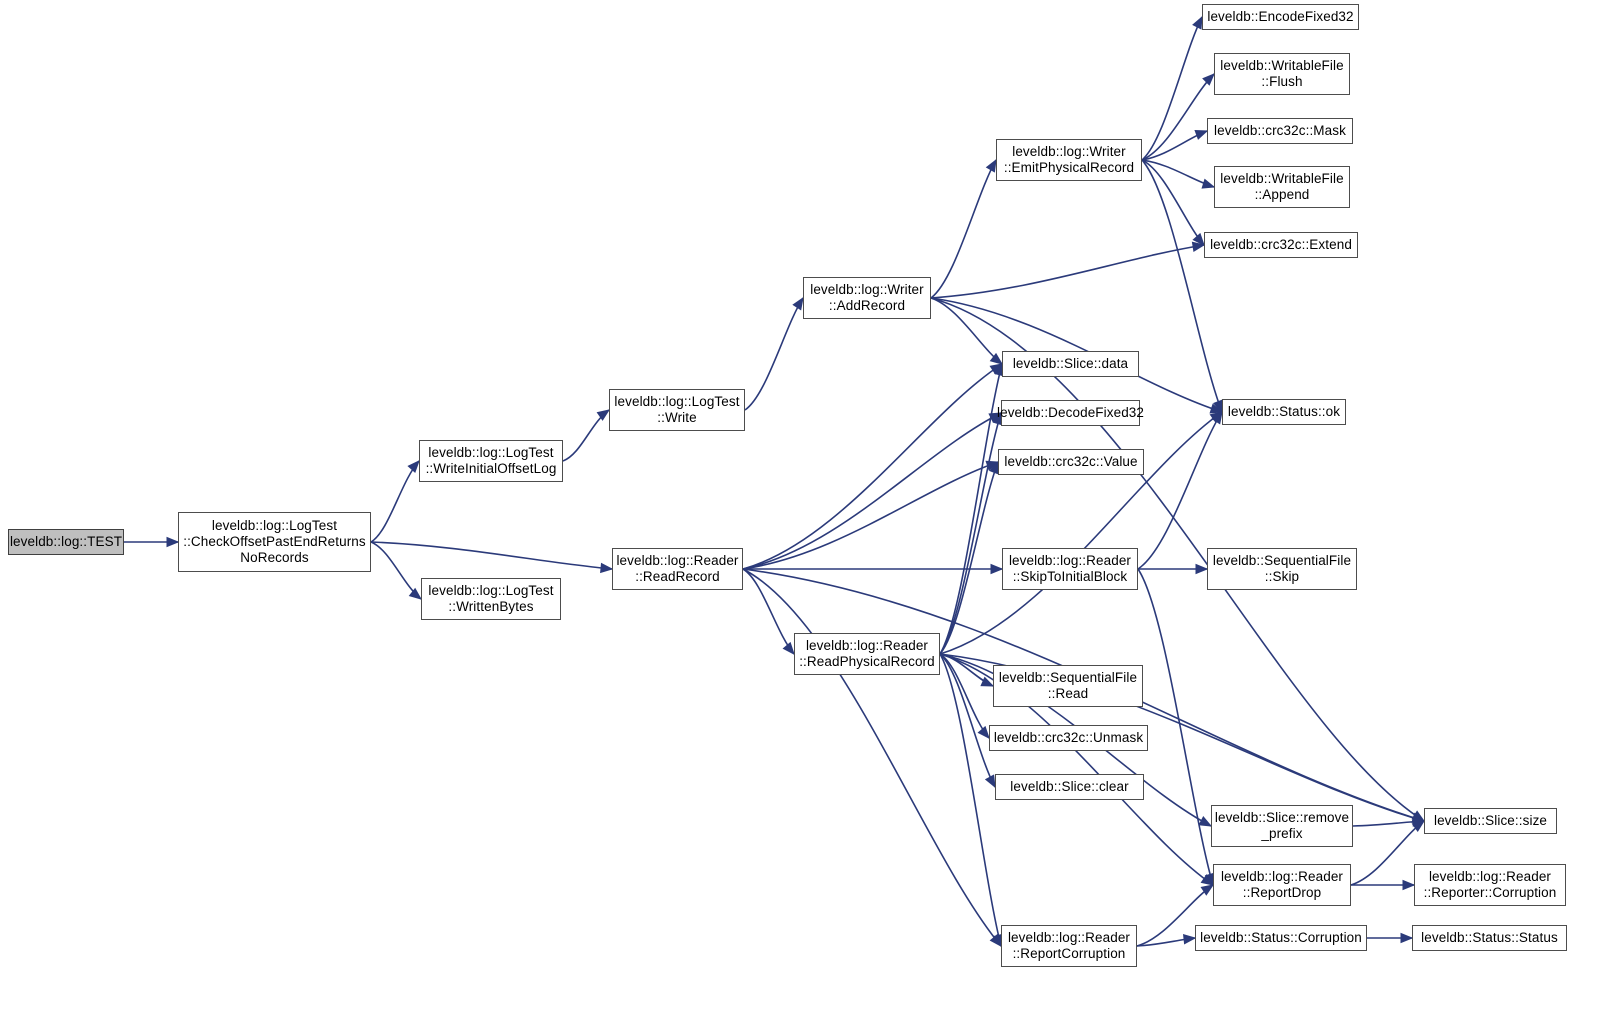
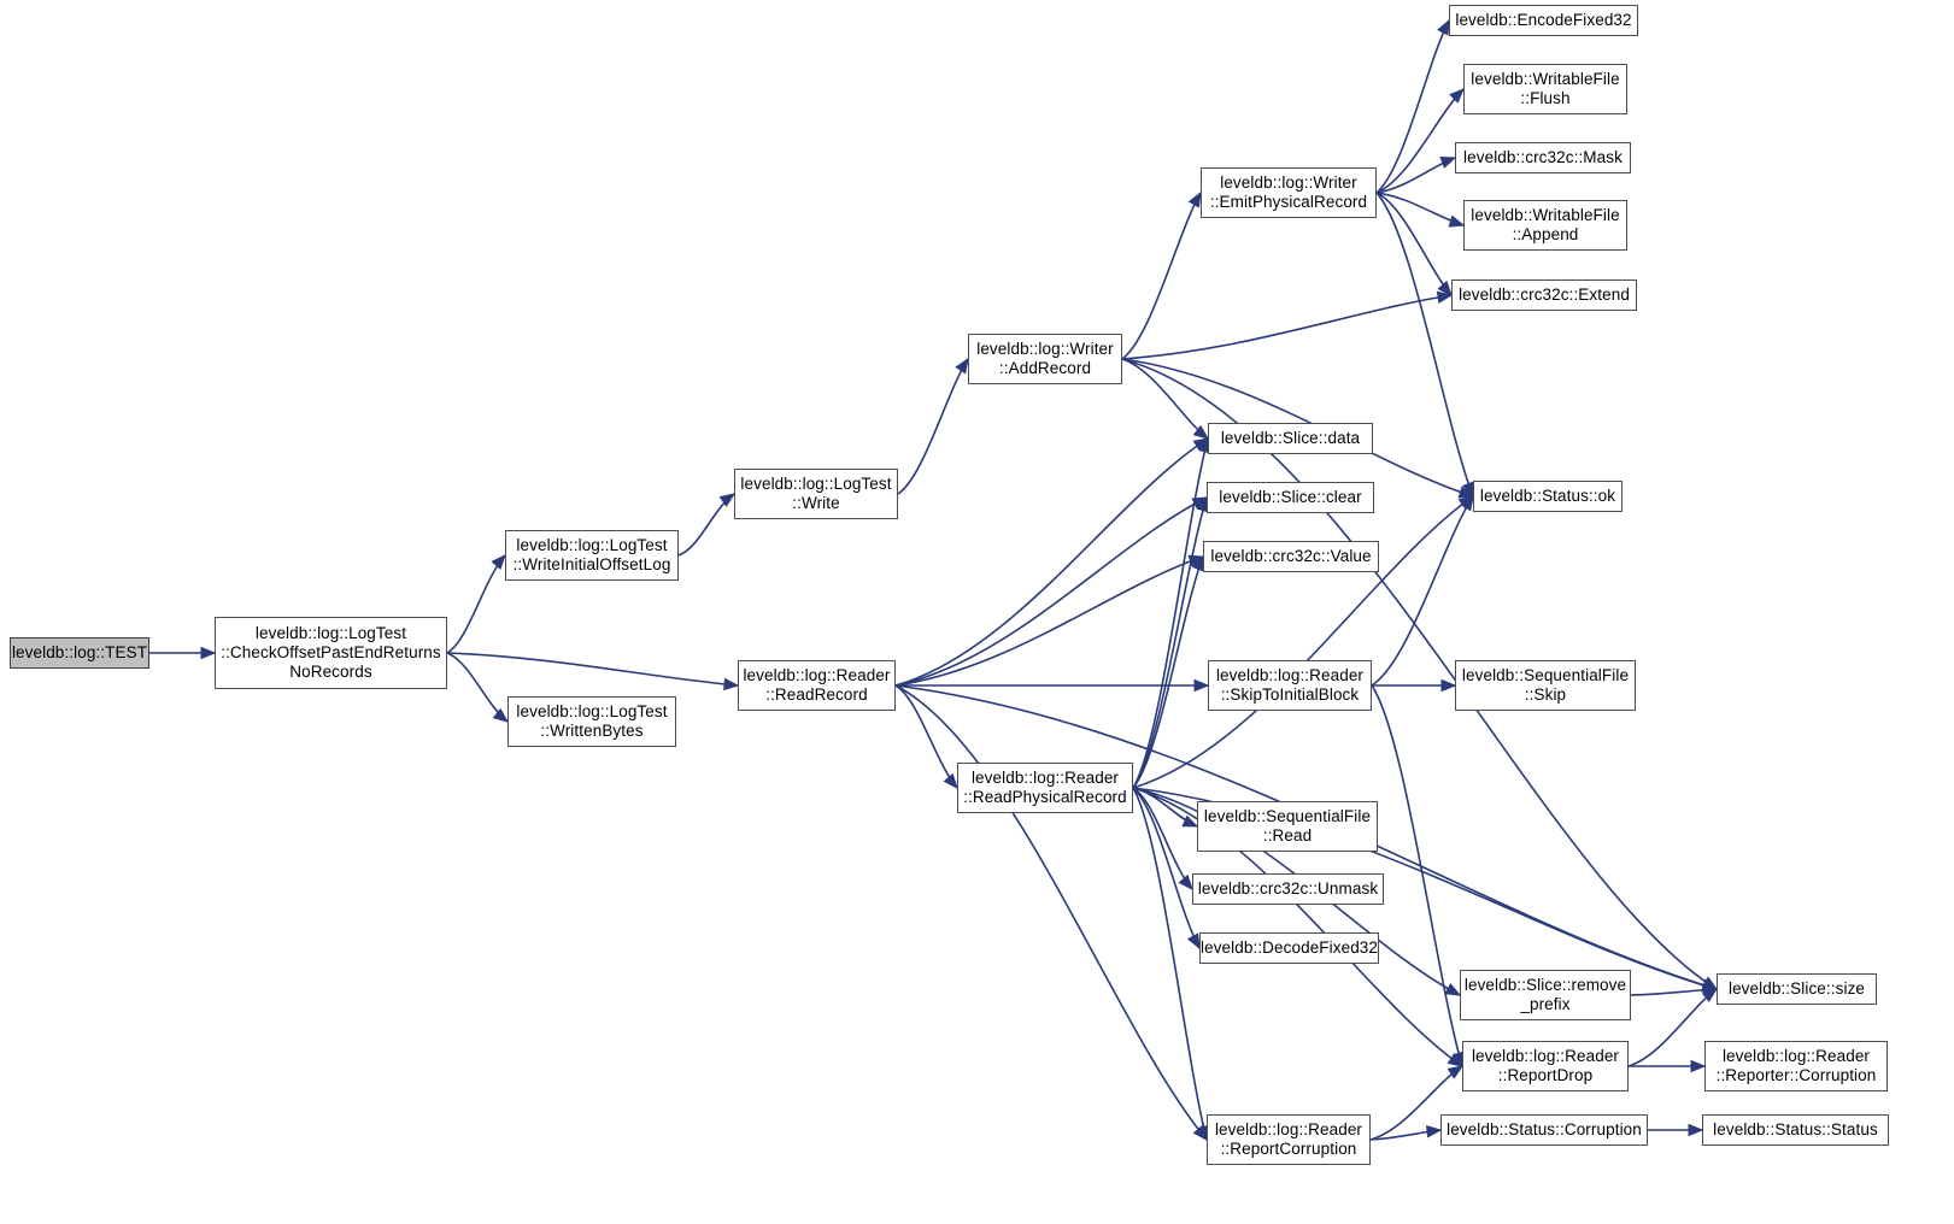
  leveldb::log::TEST
  leveldb::log::LogTest
  ::CheckOffsetPastEndReturns
  NoRecords
  leveldb::log::LogTest
  ::WriteInitialOffsetLog
  leveldb::log::LogTest
  ::WrittenBytes
  leveldb::log::LogTest
  ::Write
  leveldb::log::Reader
  ::ReadRecord
  leveldb::log::Writer
  ::AddRecord
  leveldb::log::Reader
  ::ReadPhysicalRecord
  leveldb::log::Writer
  ::EmitPhysicalRecord
  leveldb::Slice::data
- leveldb::DecodeFixed32
+ leveldb::Slice::clear
  leveldb::crc32c::Value
  leveldb::log::Reader
  ::SkipToInitialBlock
  leveldb::SequentialFile
  ::Read
  leveldb::crc32c::Unmask
- leveldb::Slice::clear
+ leveldb::DecodeFixed32
  leveldb::log::Reader
  ::ReportCorruption
  leveldb::EncodeFixed32
  leveldb::WritableFile
  ::Flush
  leveldb::crc32c::Mask
  leveldb::WritableFile
  ::Append
  leveldb::crc32c::Extend
  leveldb::Status::ok
  leveldb::SequentialFile
  ::Skip
  leveldb::Slice::remove
  _prefix
  leveldb::log::Reader
  ::ReportDrop
  leveldb::Slice::size
  leveldb::log::Reader
  ::Reporter::Corruption
  leveldb::Status::Corruption
  leveldb::Status::Status
